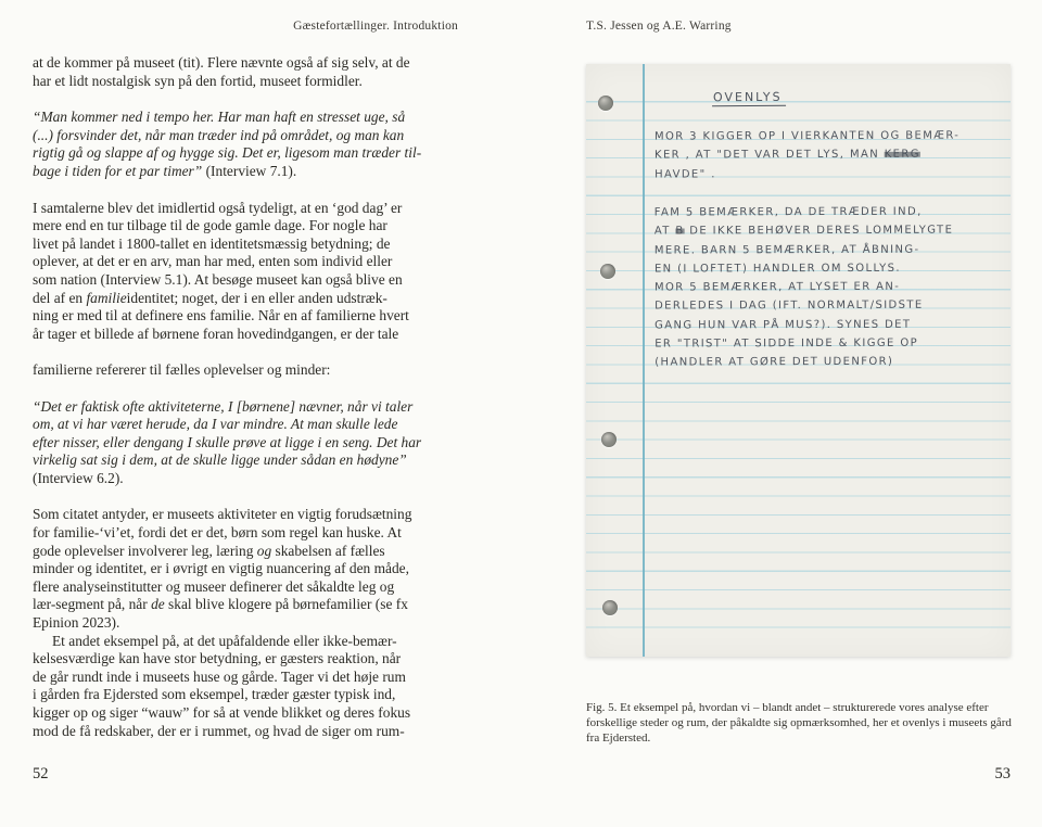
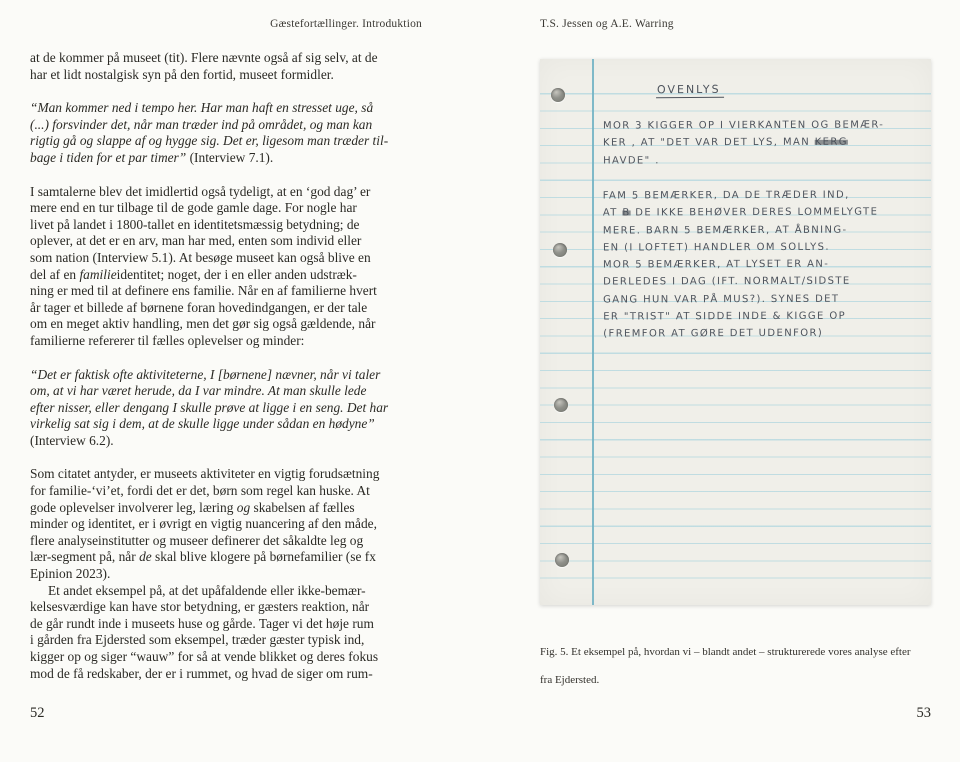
  Gæstefortællinger. Introduktion
  at de kommer på museet (tit). Flere nævnte også af sig selv, at de
  har et lidt nostalgisk syn på den fortid, museet formidler.
  “Man kommer ned i tempo her. Har man haft en stresset uge, så
  (...) forsvinder det, når man træder ind på området, og man kan
  rigtig gå og slappe af og hygge sig. Det er, ligesom man træder til-
  bage i tiden for et par timer” (Interview 7.1).
  I samtalerne blev det imidlertid også tydeligt, at en ‘god dag’ er
  mere end en tur tilbage til de gode gamle dage. For nogle har
  livet på landet i 1800-tallet en identitetsmæssig betydning; de
  oplever, at det er en arv, man har med, enten som individ eller
  som nation (Interview 5.1). At besøge museet kan også blive en
  del af en familieidentitet; noget, der i en eller anden udstræk-
  ning er med til at definere ens familie. Når en af familierne hvert
  år tager et billede af børnene foran hovedindgangen, er der tale
+ om en meget aktiv handling, men det gør sig også gældende, når
  familierne refererer til fælles oplevelser og minder:
  “Det er faktisk ofte aktiviteterne, I [børnene] nævner, når vi taler
  om, at vi har været herude, da I var mindre. At man skulle lede
  efter nisser, eller dengang I skulle prøve at ligge i en seng. Det har
  virkelig sat sig i dem, at de skulle ligge under sådan en hødyne”
  (Interview 6.2).
  Som citatet antyder, er museets aktiviteter en vigtig forudsætning
  for familie-‘vi’et, fordi det er det, børn som regel kan huske. At
  gode oplevelser involverer leg, læring og skabelsen af fælles
  minder og identitet, er i øvrigt en vigtig nuancering af den måde,
  flere analyseinstitutter og museer definerer det såkaldte leg og
  lær-segment på, når de skal blive klogere på børnefamilier (se fx
  Epinion 2023).
  Et andet eksempel på, at det upåfaldende eller ikke-bemær-
  kelsesværdige kan have stor betydning, er gæsters reaktion, når
  de går rundt inde i museets huse og gårde. Tager vi det høje rum
  i gården fra Ejdersted som eksempel, træder gæster typisk ind,
  kigger op og siger “wauw” for så at vende blikket og deres fokus
  mod de få redskaber, der er i rummet, og hvad de siger om rum-
  52
  T.S. Jessen og A.E. Warring
  OVENLYS
  MOR 3 KIGGER OP I VIERKANTEN OG BEMÆR-
  KER , AT "DET VAR DET LYS, MAN KERG
  HAVDE" .
  FAM 5 BEMÆRKER, DA DE TRÆDER IND,
  AT B DE IKKE BEHØVER DERES LOMMELYGTE
  MERE. BARN 5 BEMÆRKER, AT ÅBNING-
  EN (I LOFTET) HANDLER OM SOLLYS.
  MOR 5 BEMÆRKER, AT LYSET ER AN-
  DERLEDES I DAG (IFT. NORMALT/SIDSTE
  GANG HUN VAR PÅ MUS?). SYNES DET
  ER "TRIST" AT SIDDE INDE & KIGGE OP
- (HANDLER AT GØRE DET UDENFOR)
+ (FREMFOR AT GØRE DET UDENFOR)
  Fig. 5. Et eksempel på, hvordan vi – blandt andet – strukturerede vores analyse efter
- forskellige steder og rum, der påkaldte sig opmærksomhed, her et ovenlys i museets gård
  fra Ejdersted.
  53
